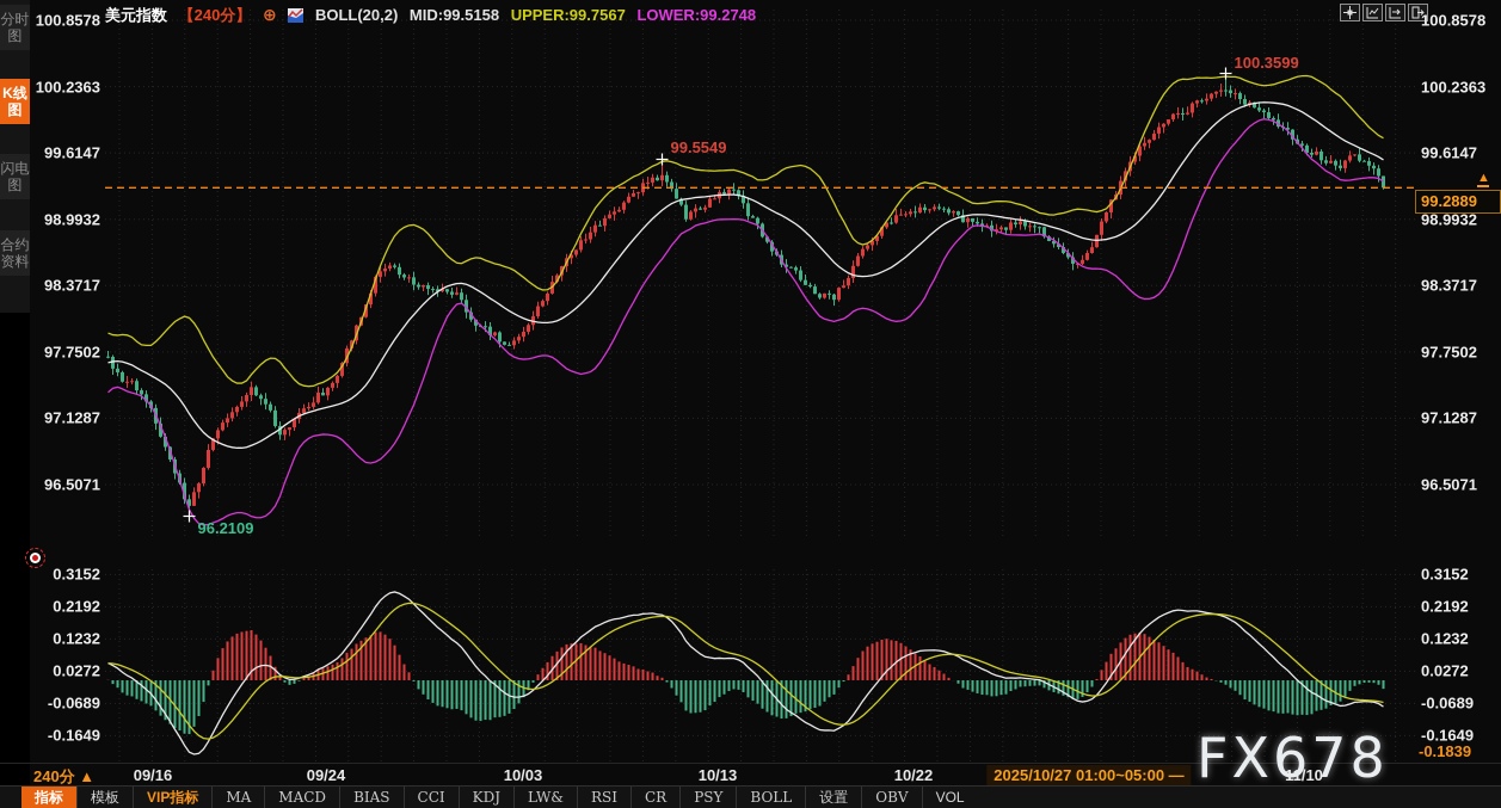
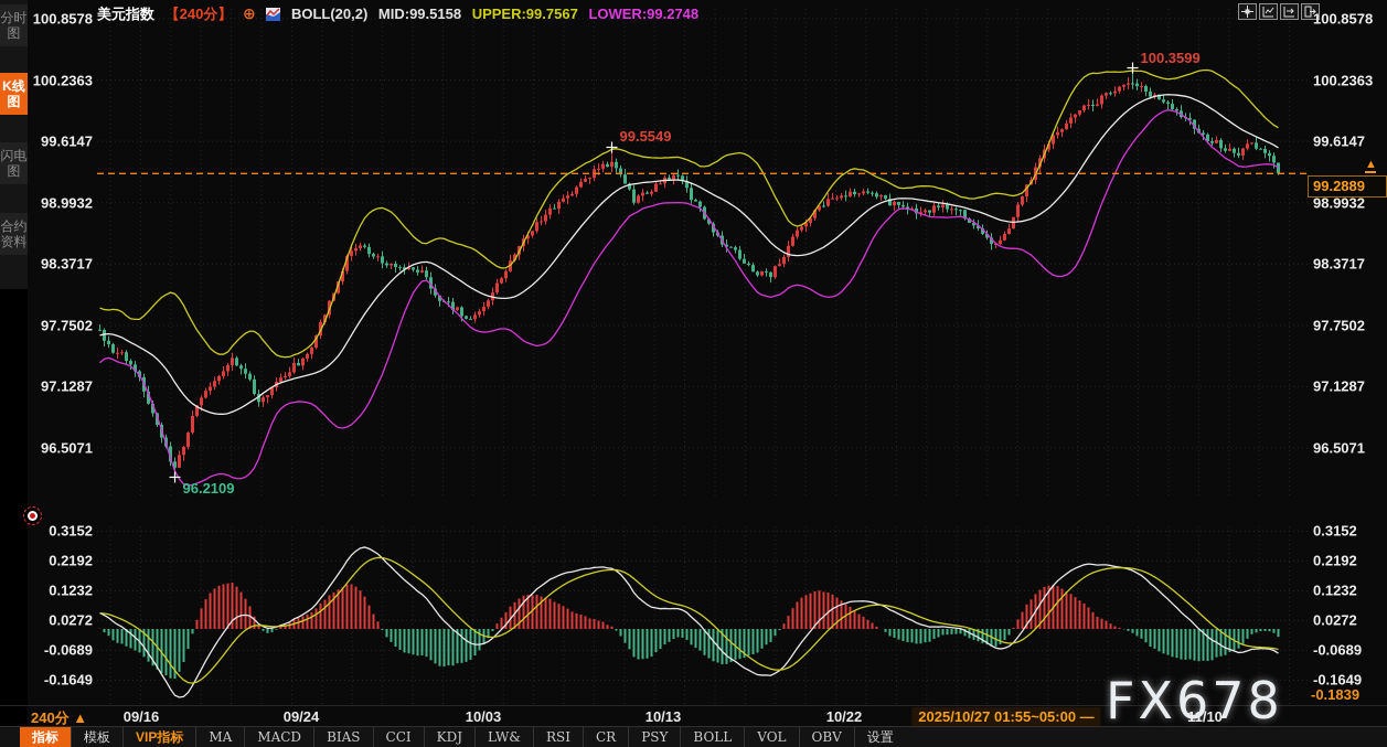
  分时图
  K线图
  闪电图
  合约资料
  美元指数 【240分】 ⊕ BOLL(20,2) MID:99.5158 UPPER:99.7567 LOWER:99.2748
  100.8578
  100.2363
  99.6147
  98.9932
  98.3717
  97.7502
  97.1287
  96.5071
  100.8578
  100.2363
  99.6147
  98.9932
  98.3717
  97.7502
  97.1287
  96.5071
  0.3152
  0.2192
  0.1232
  0.0272
  -0.0689
  -0.1649
  0.3152
  0.2192
  0.1232
  0.0272
  -0.0689
  -0.1649
  99.5549
  100.3599
  96.2109
  ▲
  99.2889
  -0.1839
  240分 ▲
  09/16
  09/24
  10/03
  10/13
  10/22
  11/10
- 2025/10/27 01:00~05:00 —
+ 2025/10/27 01:55~05:00 —
  指标
  模板
  VIP指标
  MA
  MACD
  BIAS
  CCI
  KDJ
  LW&
  RSI
  CR
  PSY
  BOLL
- 设置
+ VOL
  OBV
- VOL
+ 设置
  FX678
